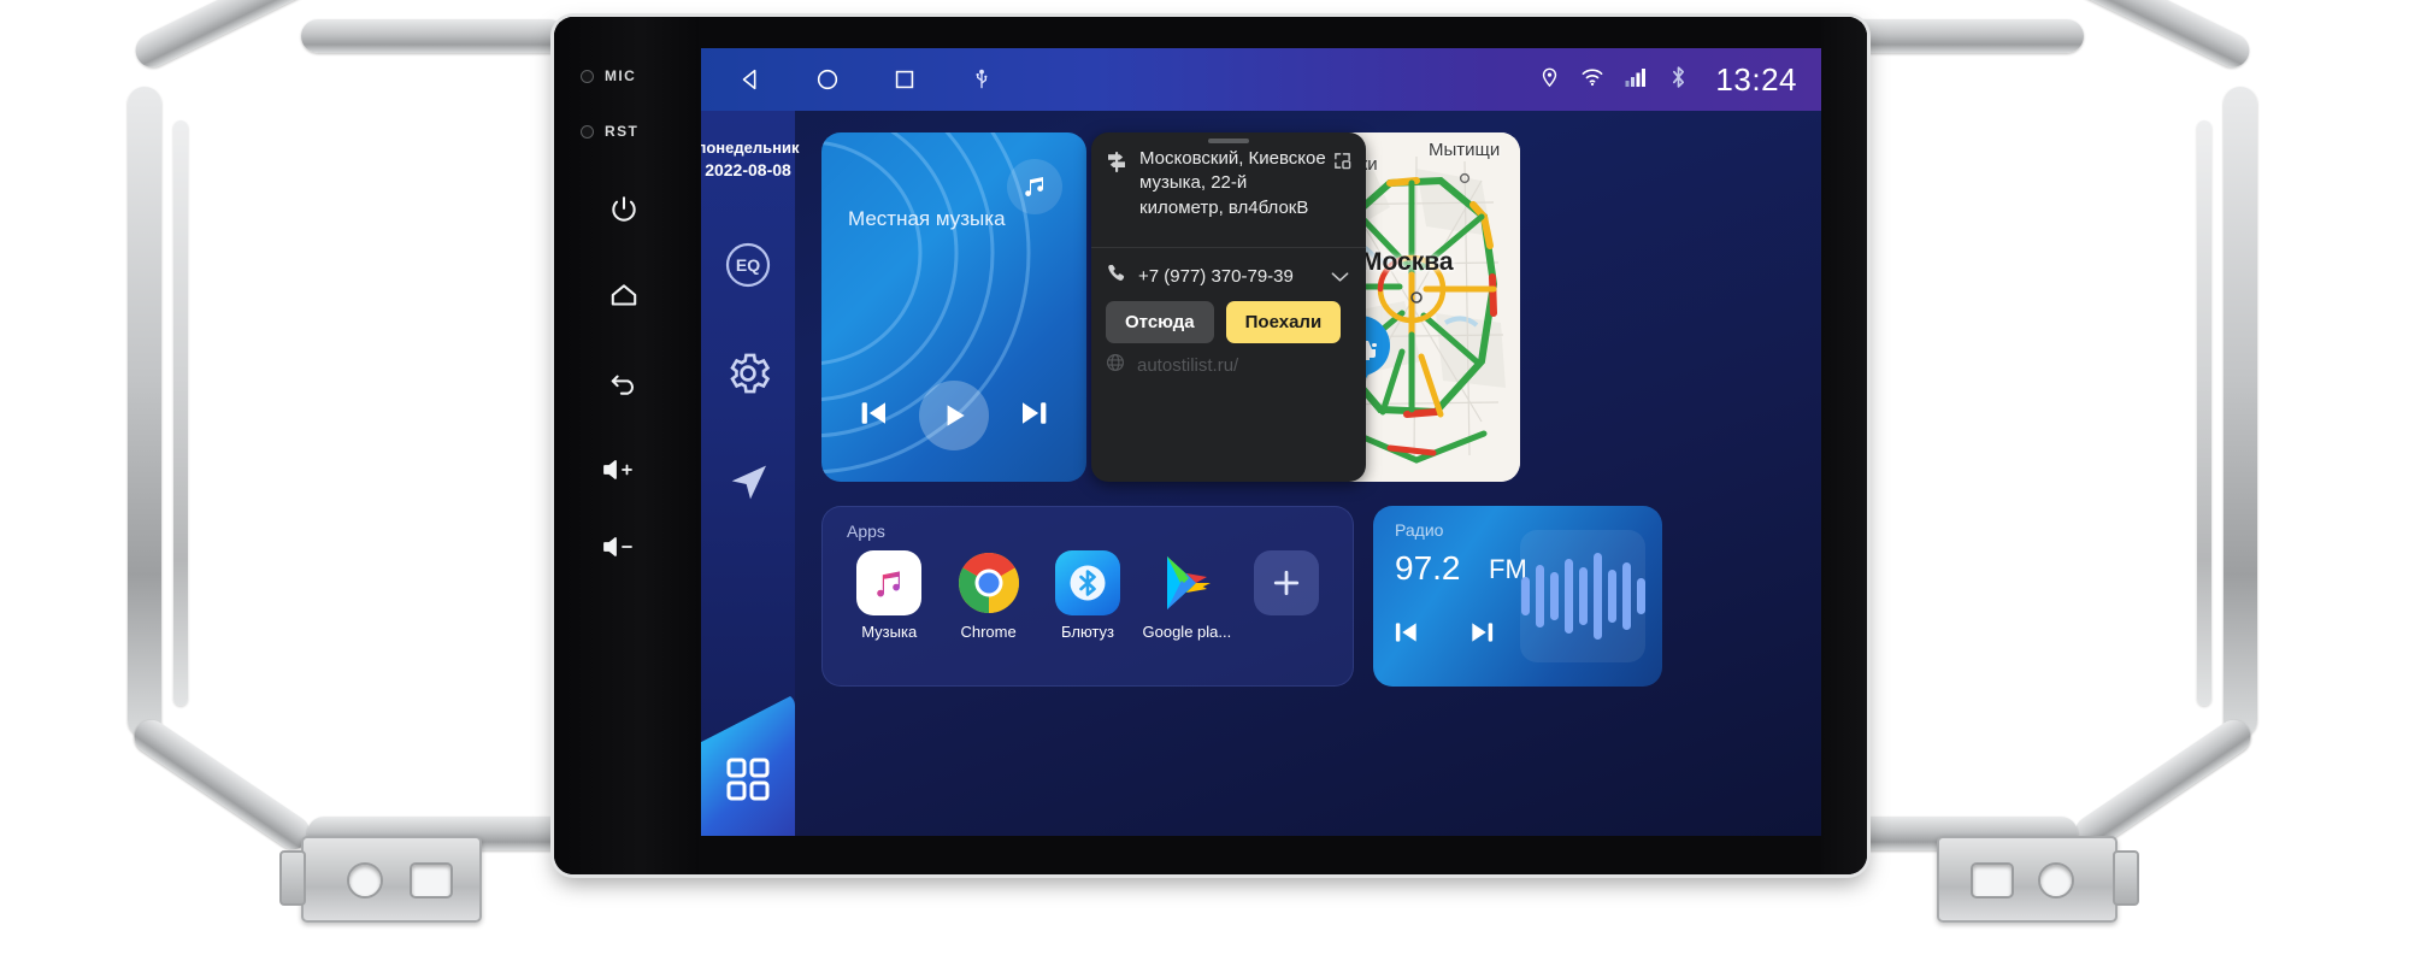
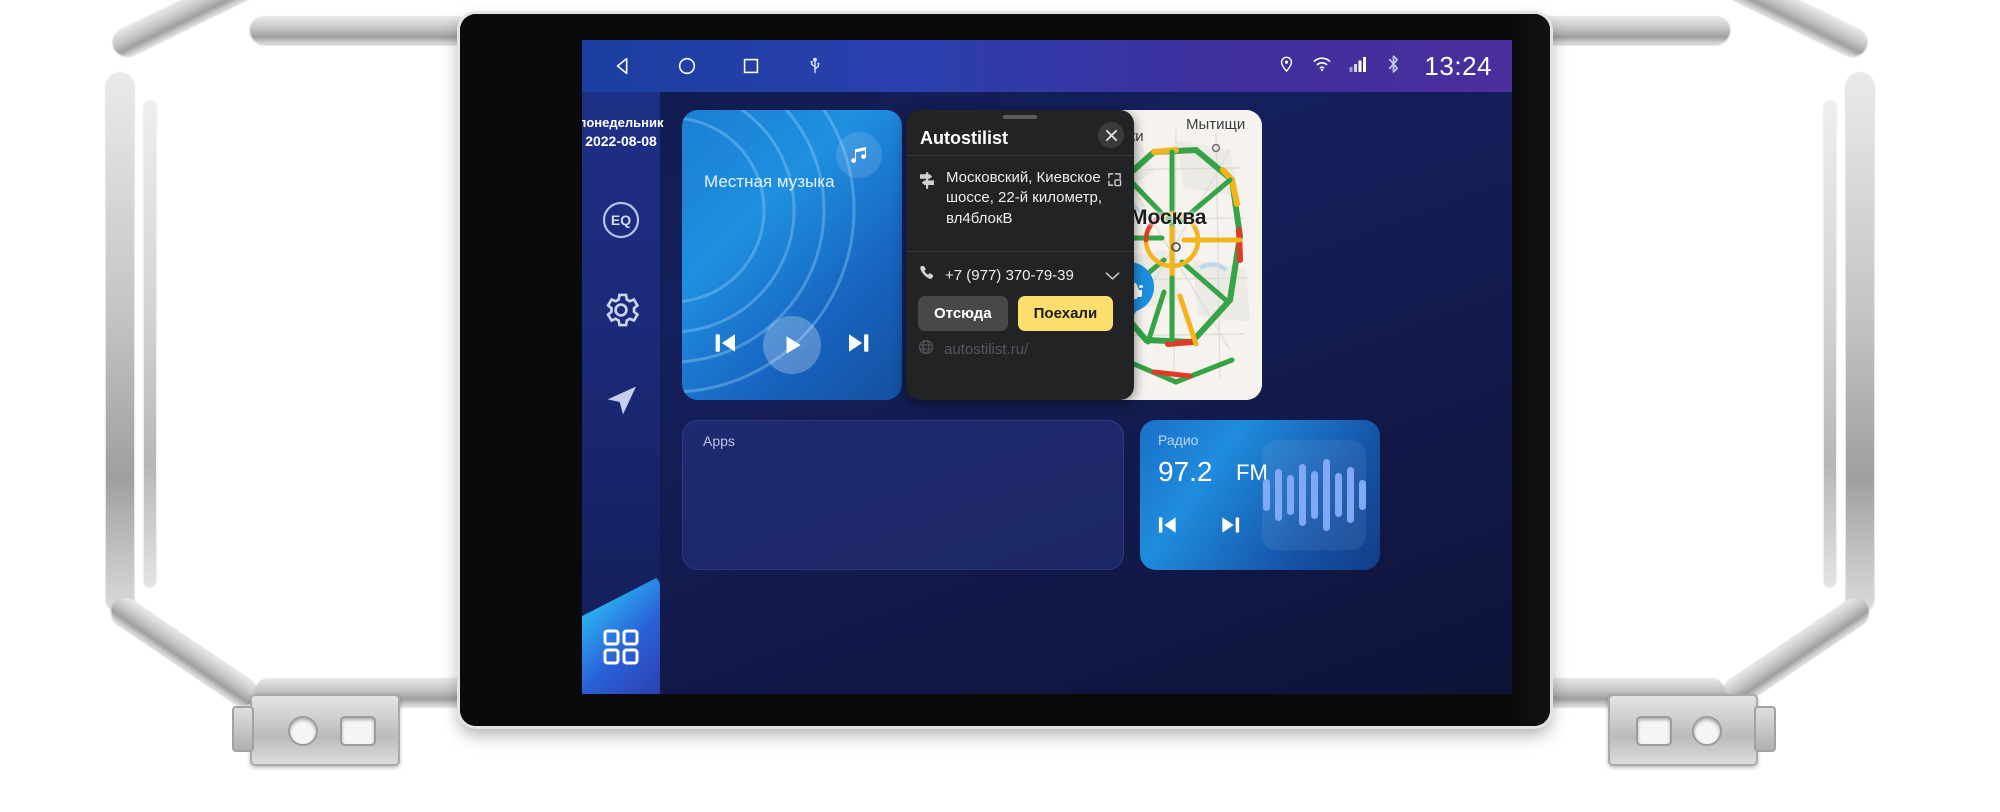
- MIC
- RST
  13:24
  понедельник
  2022-08-08
  EQ
  Мытищи
  Москва
  Местная музыка
+ Autostilist
- Московский, Киевское музыка, 22-й километр, вл4блокВ
+ Московский, Киевское шоссе, 22-й километр, вл4блокВ
  +7 (977) 370-79-39
  Отсюда
  Поехали
  autostilist.ru/
  Apps
- Музыка
- Chrome
- Блютуз
- Google pla...
  Радио
  97.2
  FM
